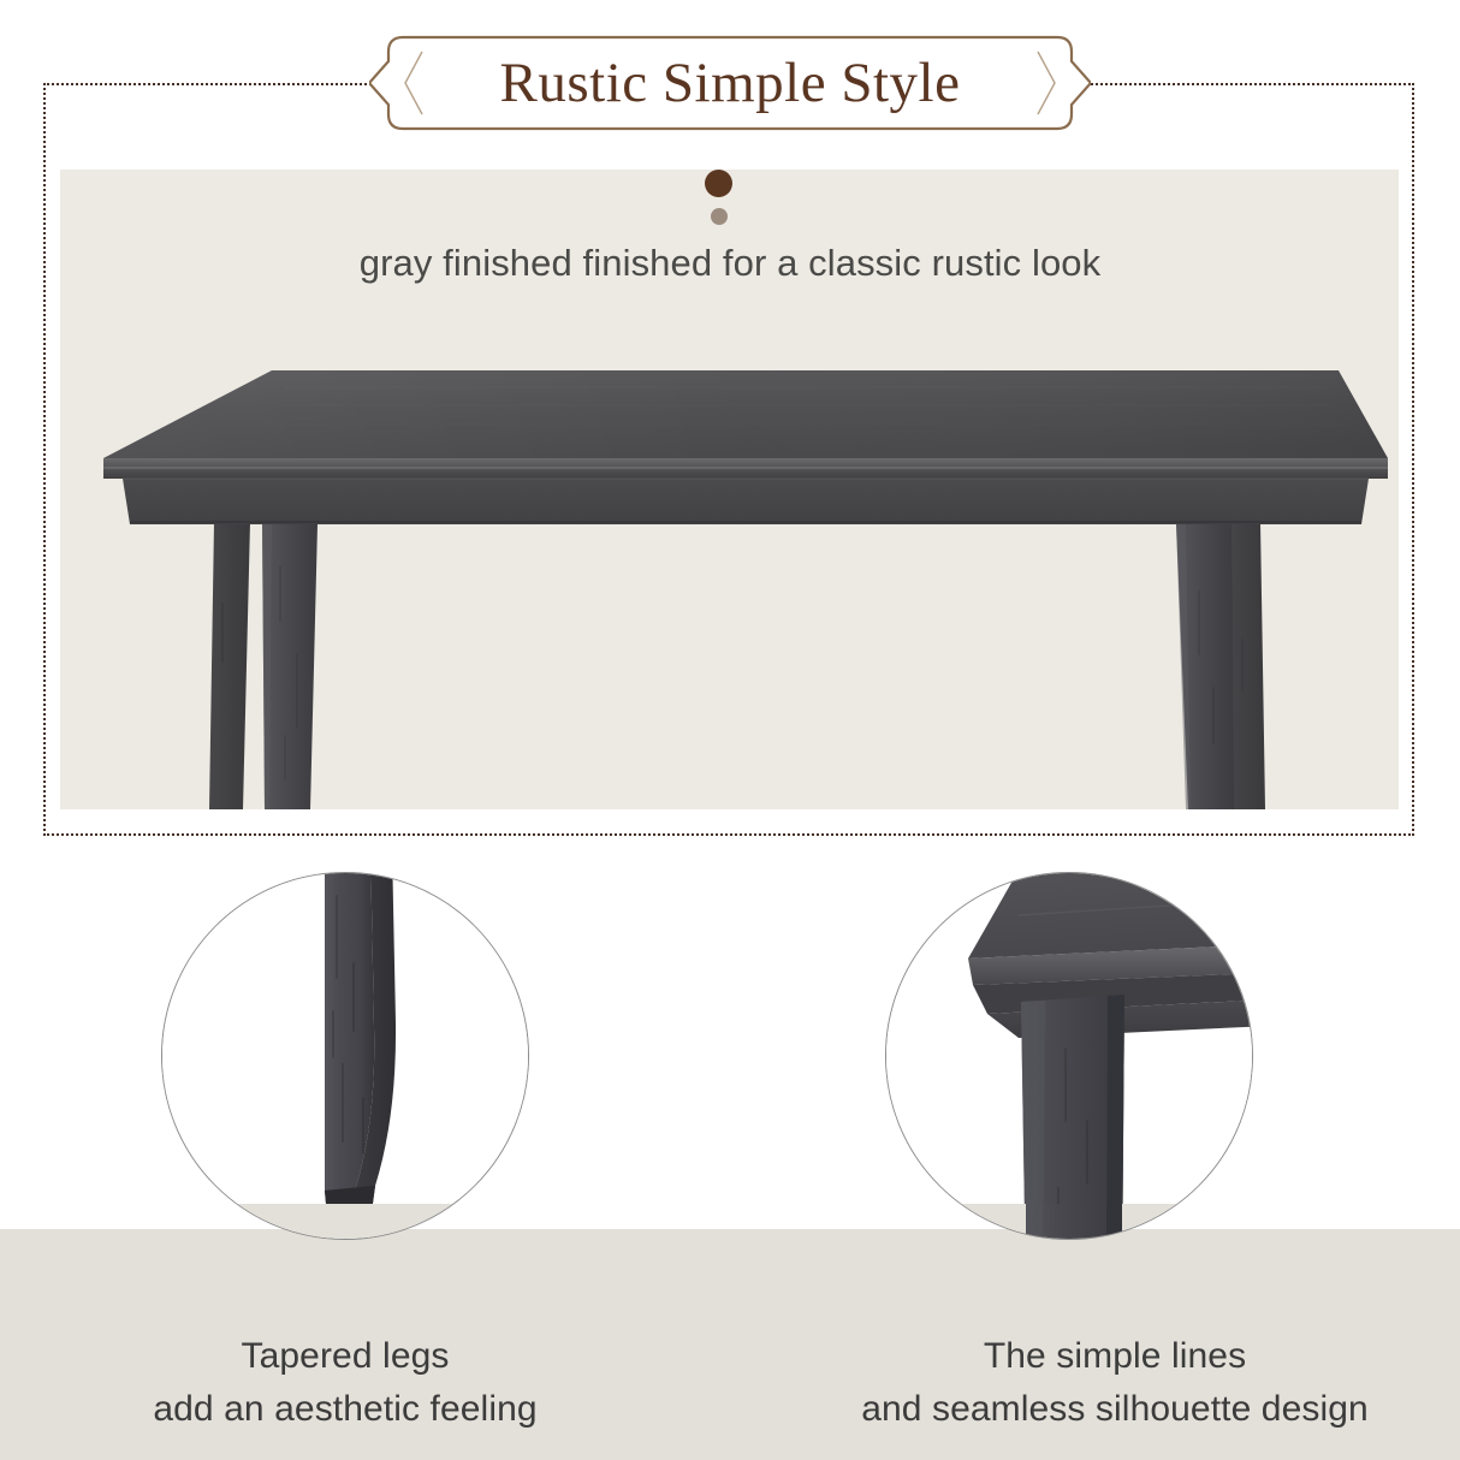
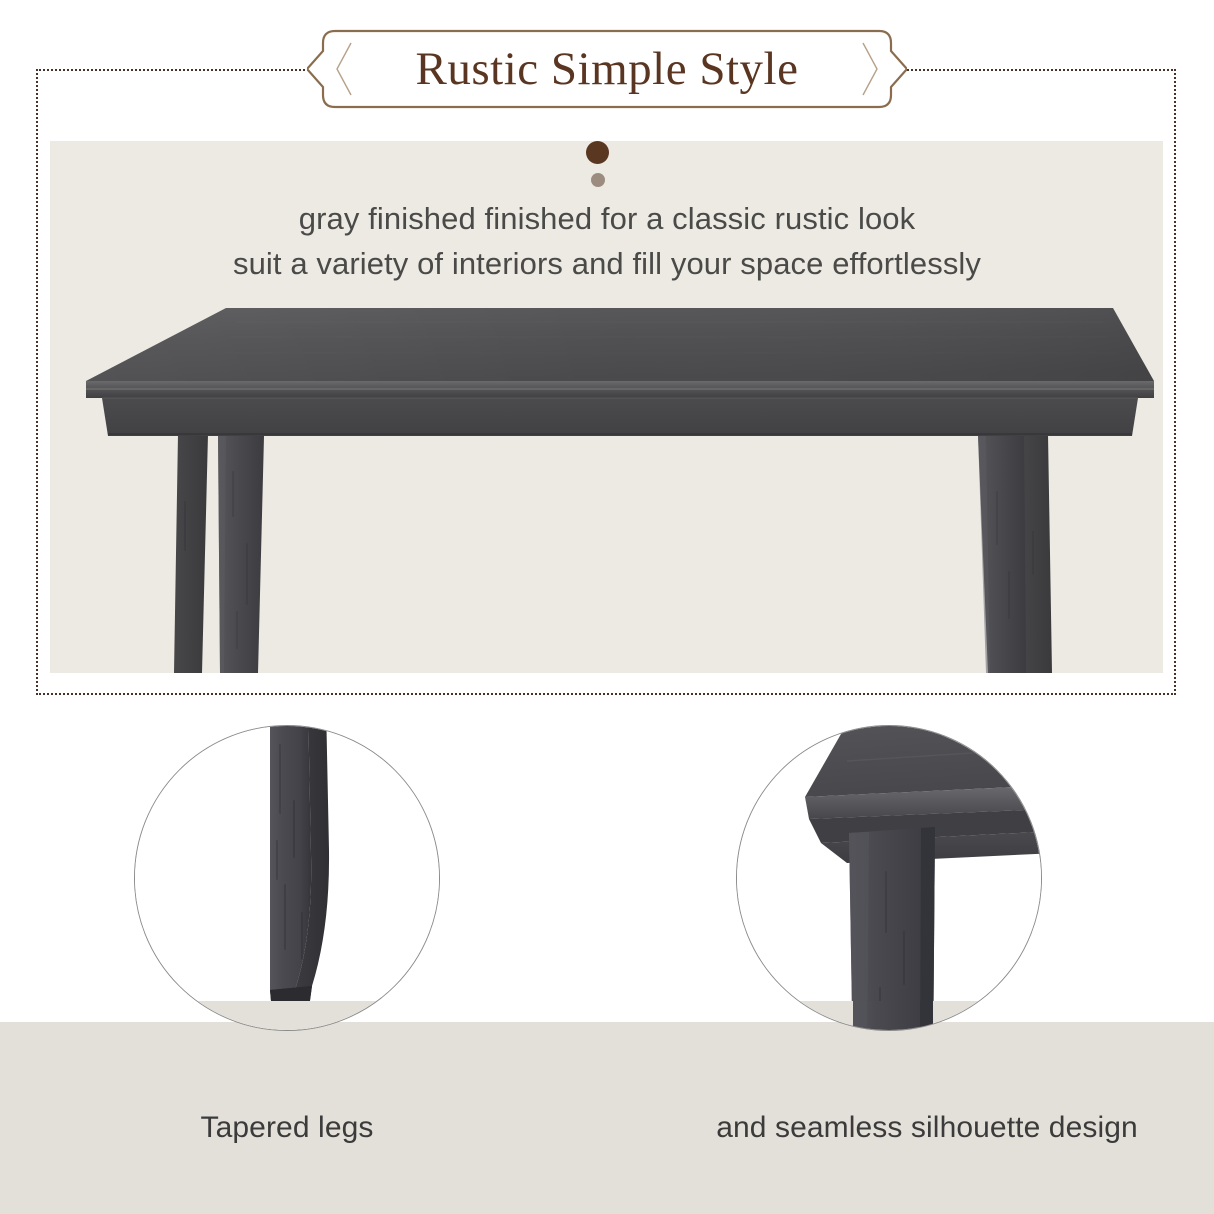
  gray finished finished for a classic rustic look
+ suit a variety of interiors and fill your space effortlessly
  Rustic Simple Style
  Tapered legs
- add an aesthetic feeling
- The simple lines
  and seamless silhouette design
